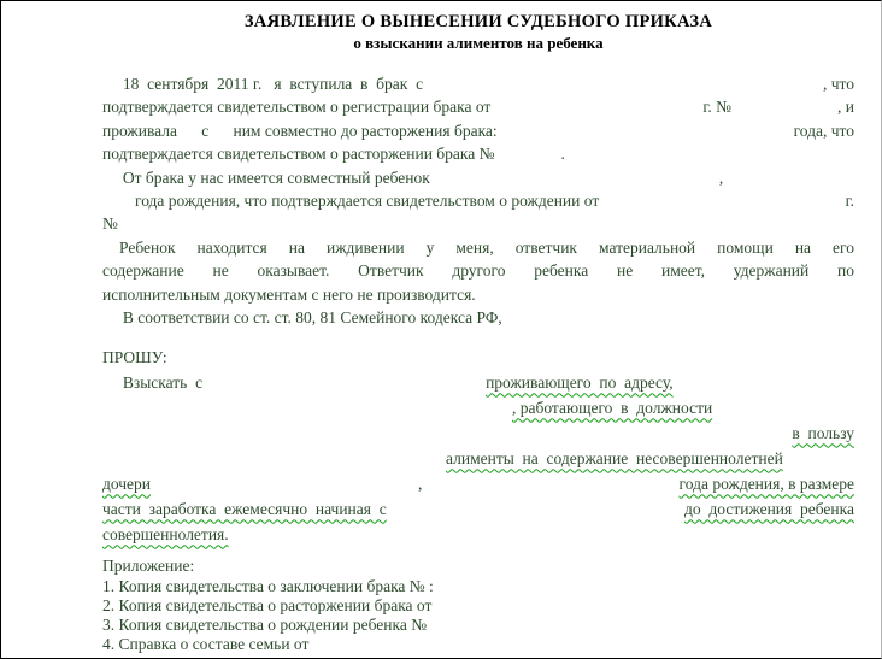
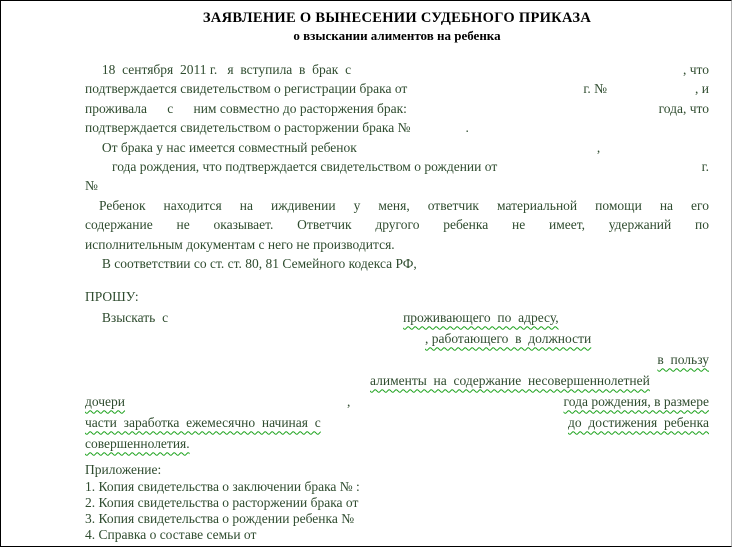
  ЗАЯВЛЕНИЕ О ВЫНЕСЕНИИ СУДЕБНОГО ПРИКАЗА
  о взыскании алиментов на ребенка
  18 сентября 2011 г. я вступила в брак с
  , что
  подтверждается свидетельством о регистрации брака от
  г. №
  , и
- проживала с ним совместно до расторжения брака:
+ проживала с ним совместно до расторжения брак:
  года, что
  подтверждается свидетельством о расторжении брака №
  .
  От брака у нас имеется совместный ребенок
  ,
  года рождения, что подтверждается свидетельством о рождении от
  г.
  №
  Ребенок находится на иждивении у меня, ответчик материальной помощи на его
  содержание не оказывает. Ответчик другого ребенка не имеет, удержаний по
  исполнительным документам с него не производится.
  В соответствии со ст. ст. 80, 81 Семейного кодекса РФ,
  ПРОШУ:
  Взыскать с
  проживающего по адресу,
  , работающего в должности
  в пользу
  алименты на содержание несовершеннолетней
  дочери
  ,
  года рождения, в размере
  части заработка ежемесячно начиная с
  до достижения ребенка
  совершеннолетия.
  Приложение:
  1. Копия свидетельства о заключении брака № :
  2. Копия свидетельства о расторжении брака от
  3. Копия свидетельства о рождении ребенка №
  4. Справка о составе семьи от
